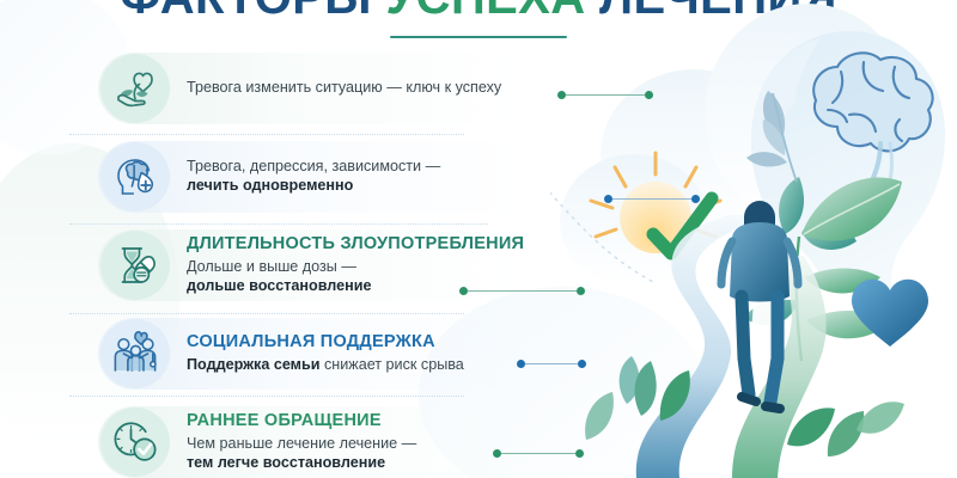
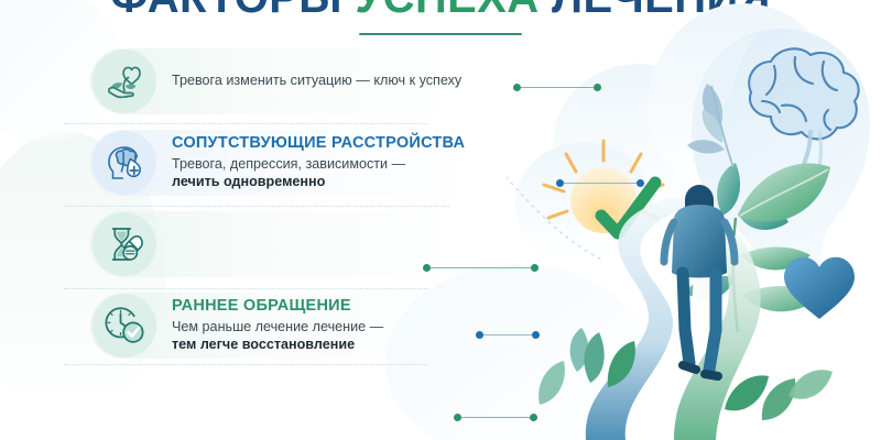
  Тревога изменить ситуацию — ключ к успеху
+ СОПУТСТВУЮЩИЕ РАССТРОЙСТВА
  Тревога, депрессия, зависимости —
  лечить одновременно
- ДЛИТЕЛЬНОСТЬ ЗЛОУПОТРЕБЛЕНИЯ
- Дольше и выше дозы —
- дольше восстановление
- СОЦИАЛЬНАЯ ПОДДЕРЖКА
- Поддержка семьи снижает риск срыва
  РАННЕЕ ОБРАЩЕНИЕ
  Чем раньше лечение лечение —
  тем легче восстановление
